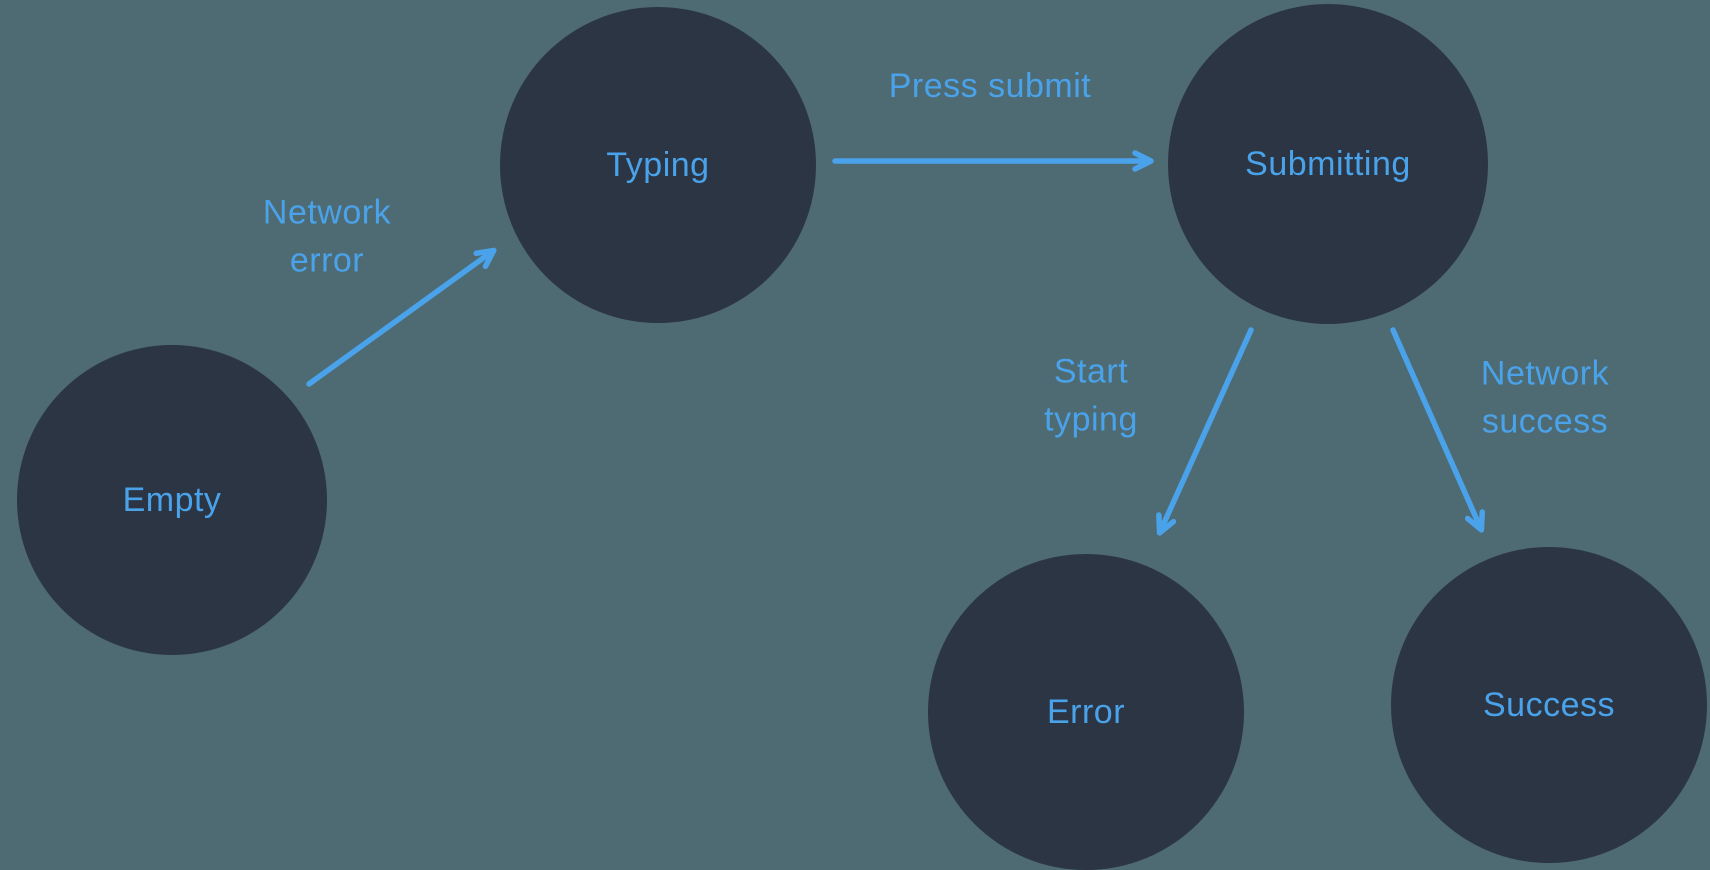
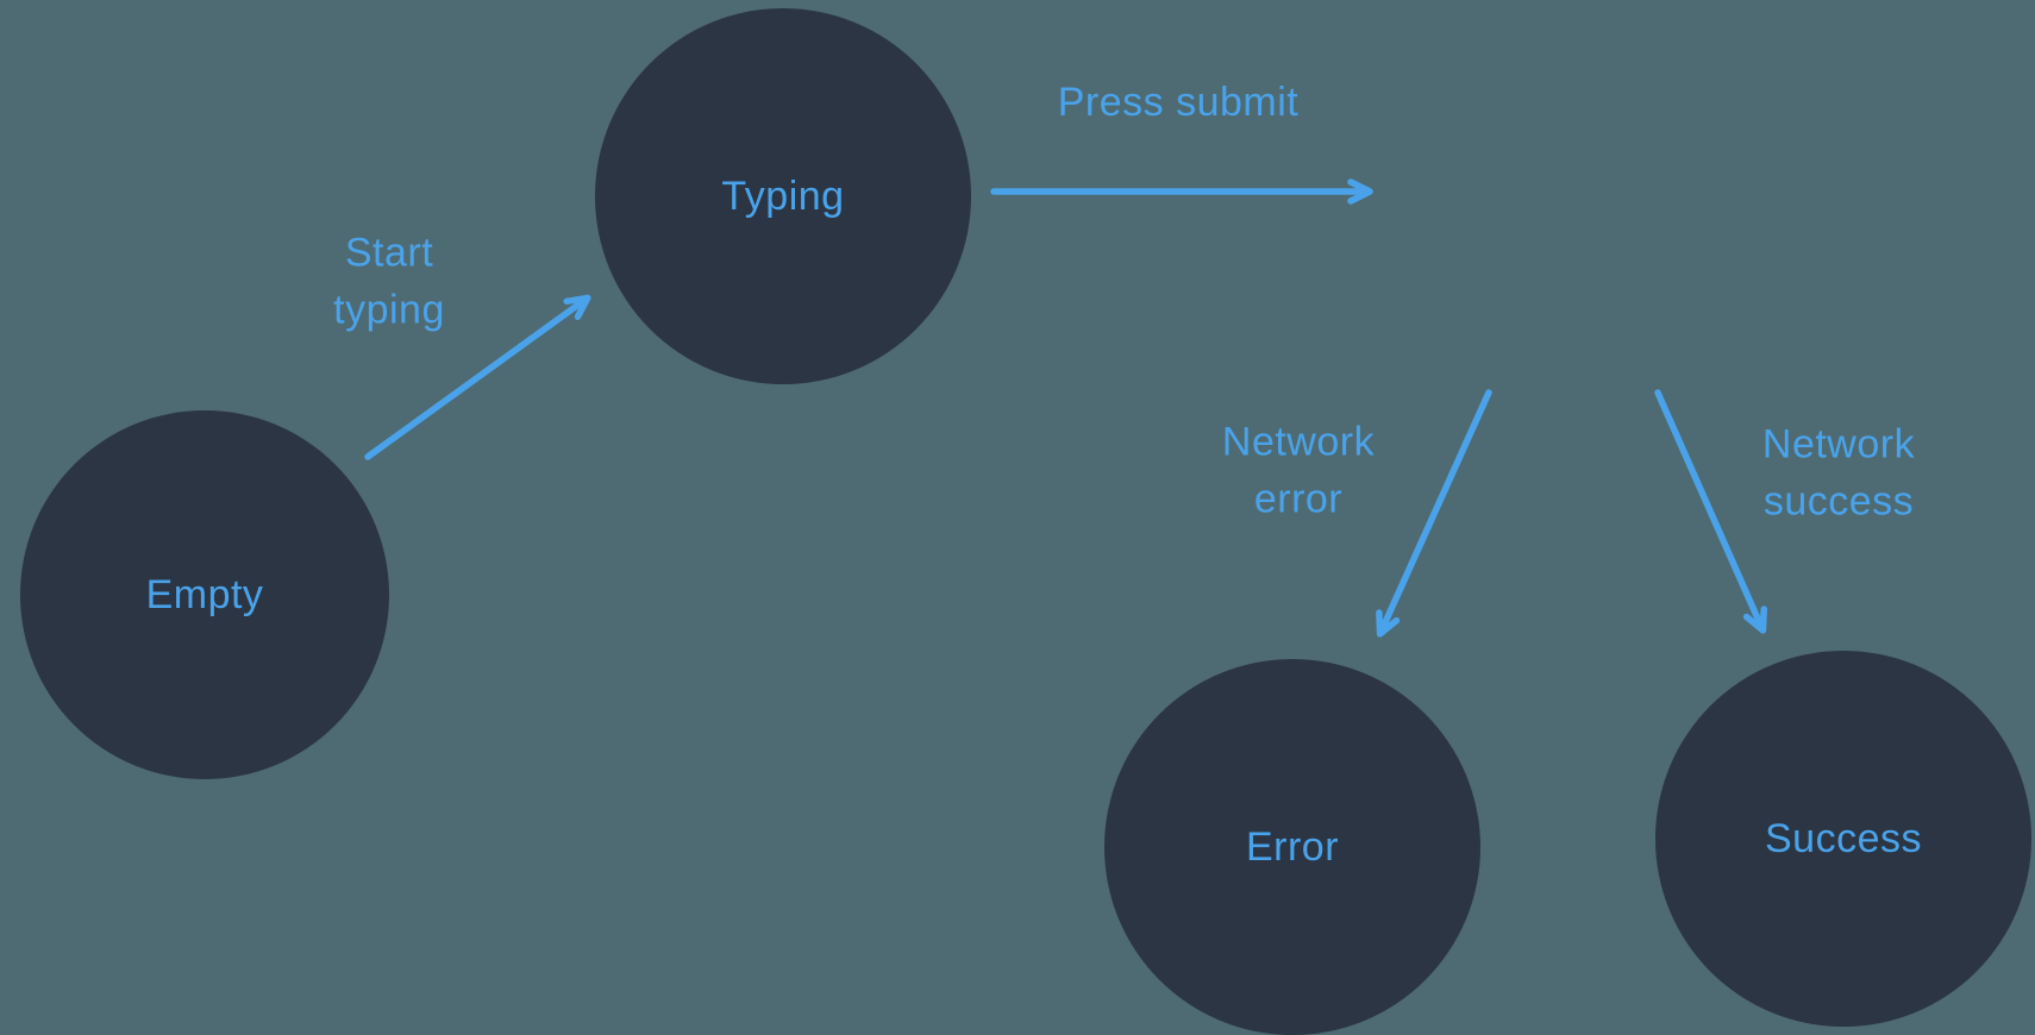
  Empty
  Typing
- Submitting
  Error
  Success
- Network error
+ Start typing
  Press submit
- Start typing
+ Network error
  Network success
